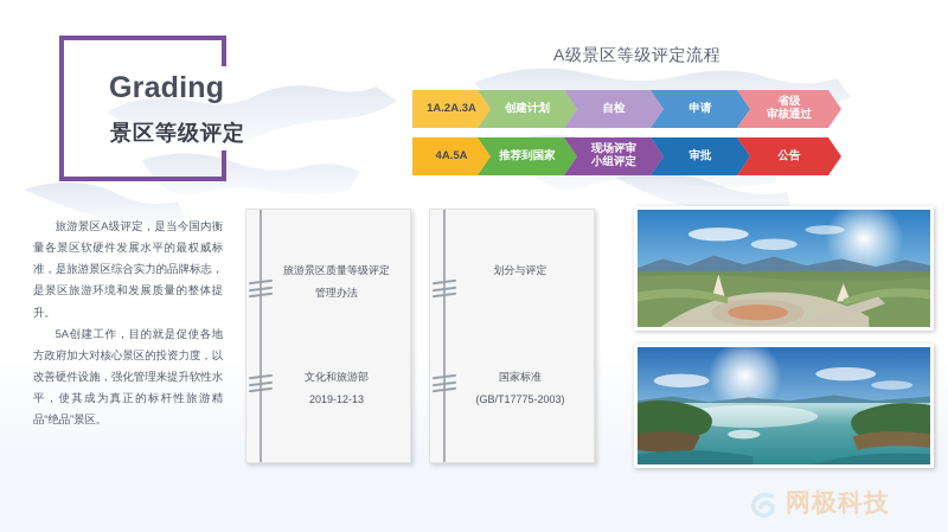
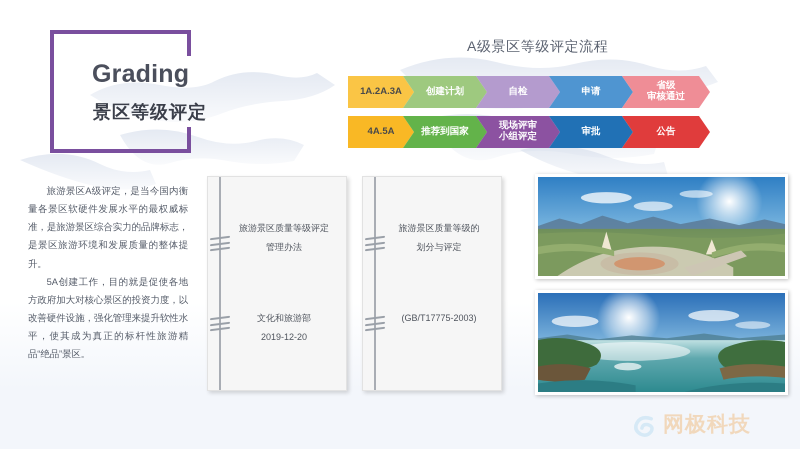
  Grading
  景区等级评定
  A级景区等级评定流程
  1A.2A.3A
  创建计划
  自检
  申请
  省级
  审核通过
  4A.5A
  推荐到国家
  现场评审
  小组评定
  审批
  公告
  旅游景区A级评定，是当今国内衡量各景区软硬件发展水平的最权威标准，是旅游景区综合实力的品牌标志，是景区旅游环境和发展质量的整体提升。
  5A创建工作，目的就是促使各地方政府加大对核心景区的投资力度，以改善硬件设施，强化管理来提升软性水平，使其成为真正的标杆性旅游精品“绝品”景区。
  旅游景区质量等级评定
  管理办法
  文化和旅游部
- 2019-12-13
+ 2019-12-20
+ 旅游景区质量等级的
  划分与评定
- 国家标准
  (GB/T17775-2003)
  网极科技
